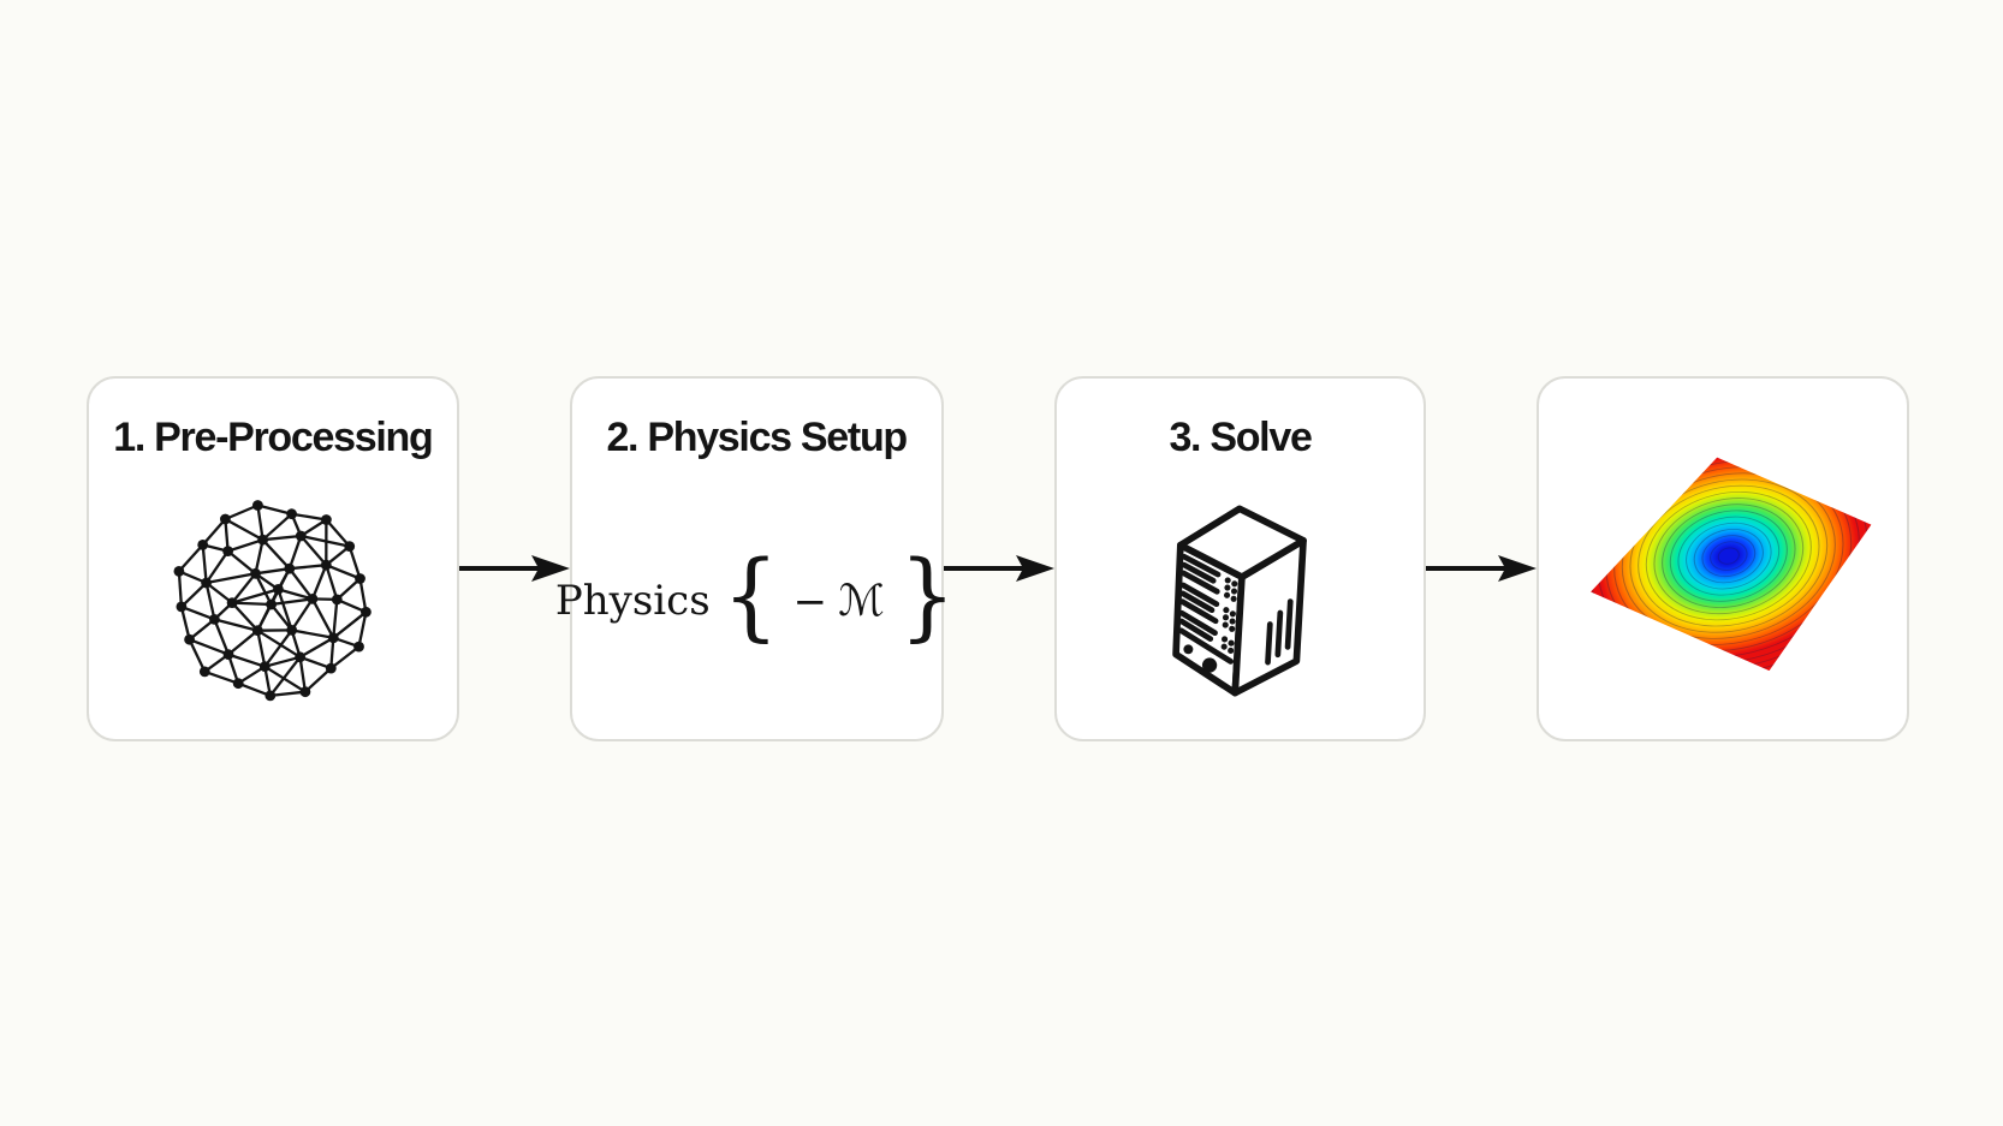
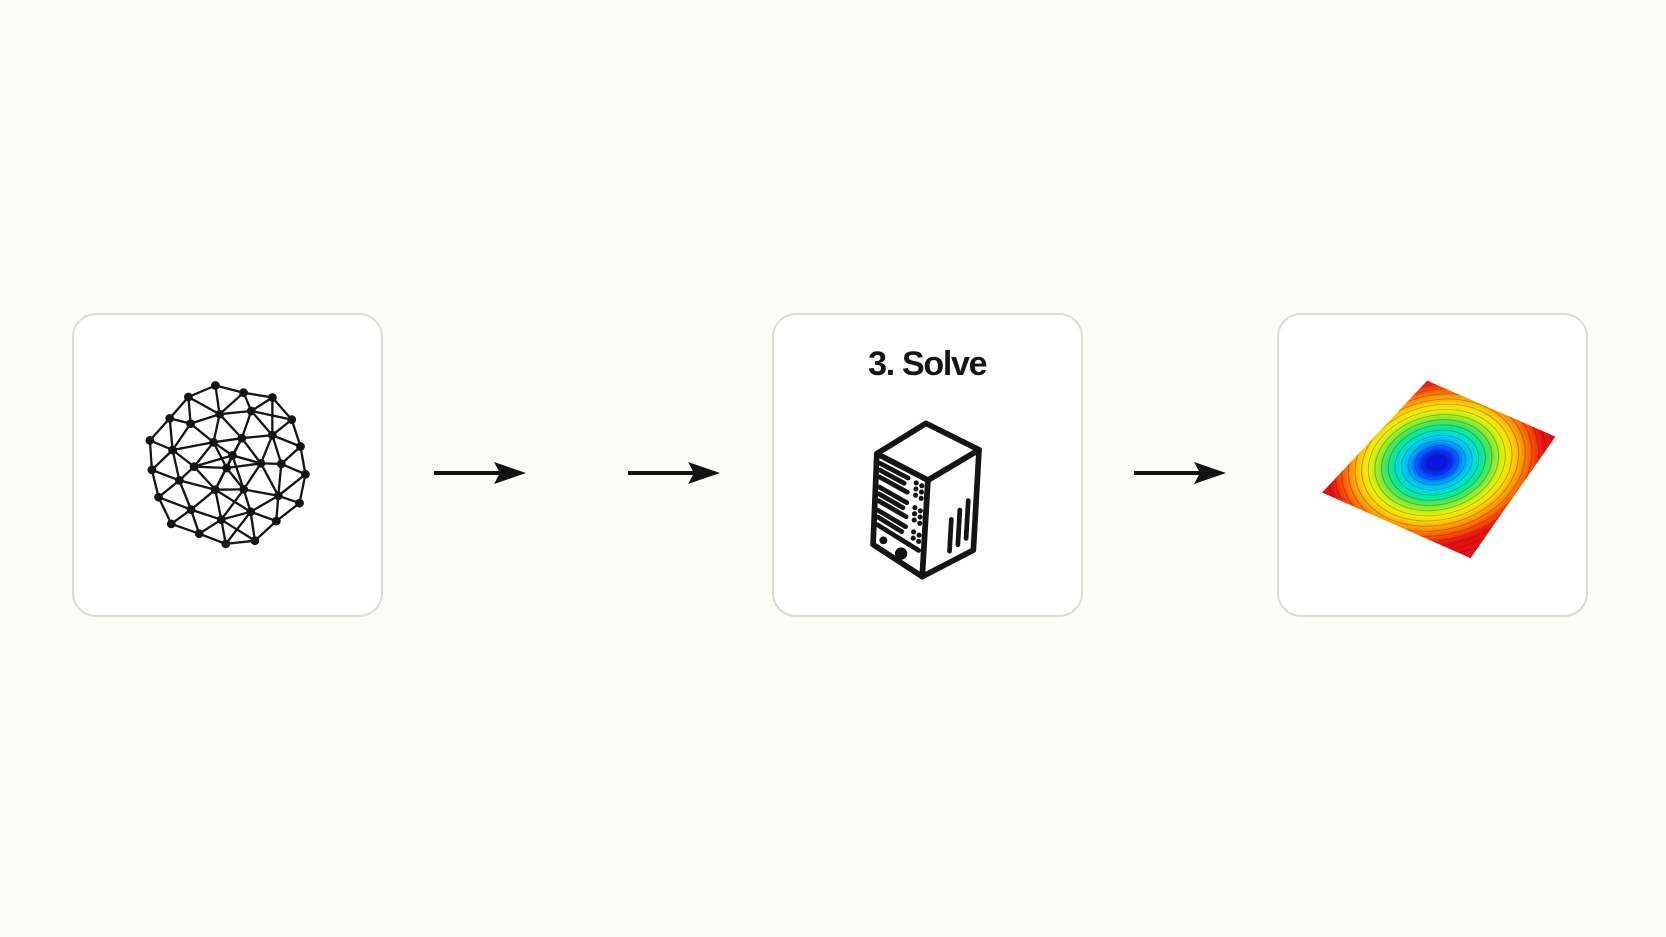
- 1. Pre-Processing
- 2. Physics Setup
- Physics
- {
- −
- ℳ
- }
  3. Solve
